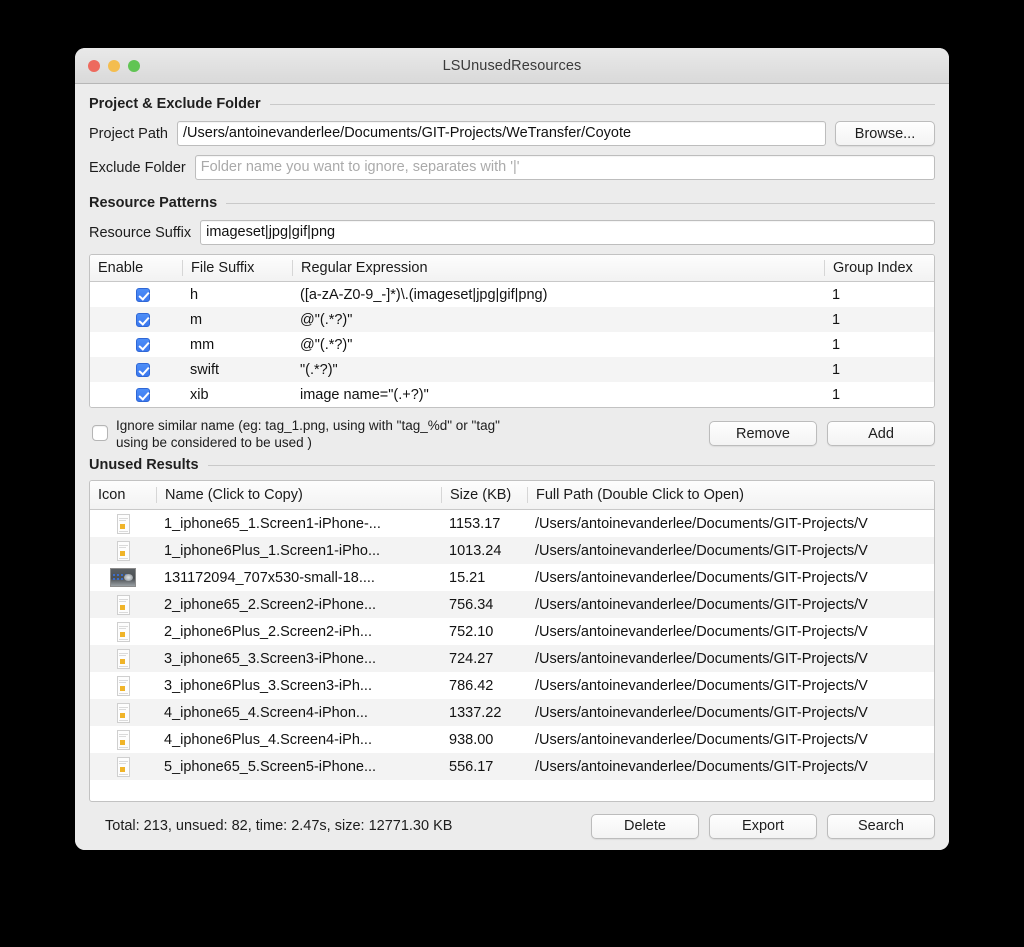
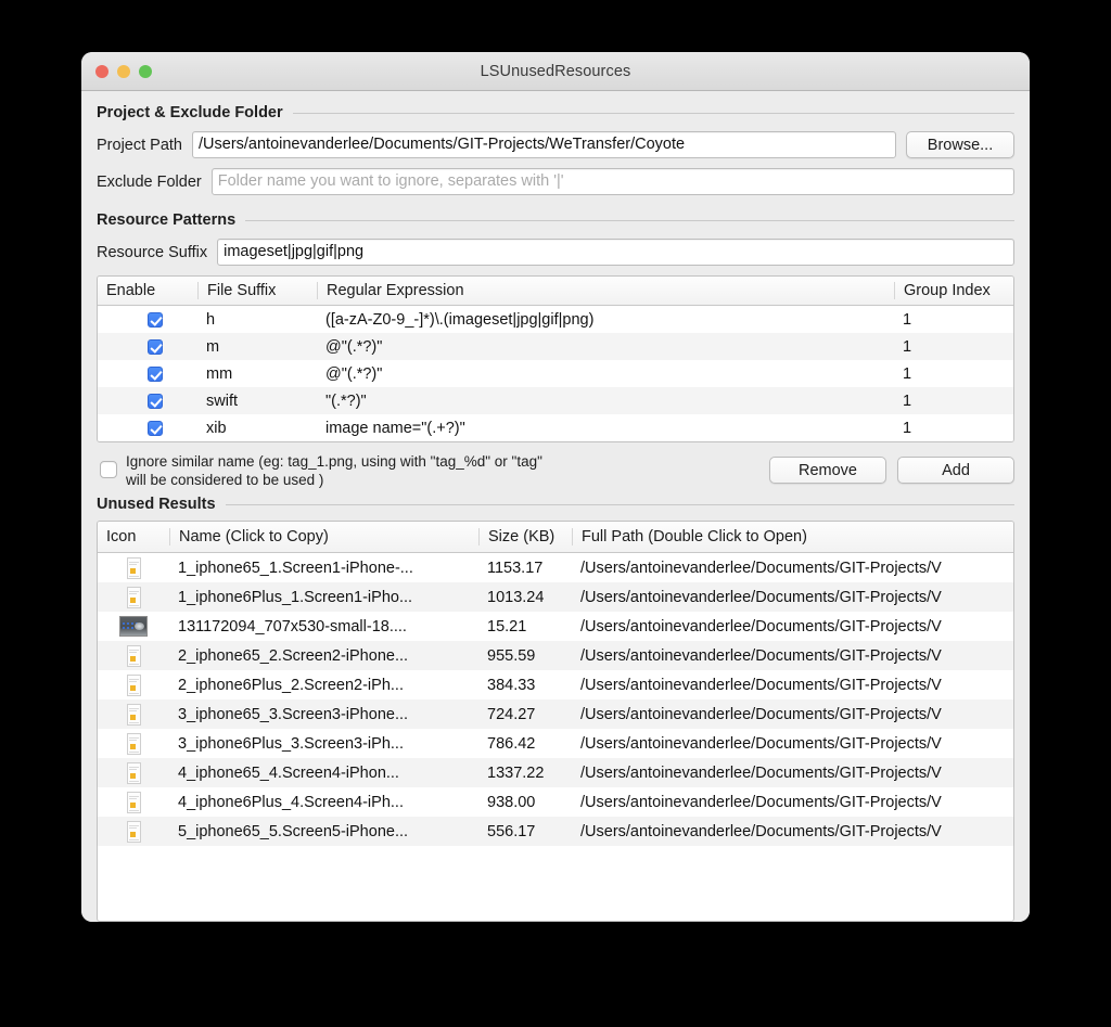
  LSUnusedResources
  Project & Exclude Folder
  Project Path
  /Users/antoinevanderlee/Documents/GIT-Projects/WeTransfer/Coyote
  Browse...
  Exclude Folder
  Folder name you want to ignore, separates with '|'
  Resource Patterns
  Resource Suffix
  imageset|jpg|gif|png
  Enable
  File Suffix
  Regular Expression
  Group Index
  h
  ([a-zA-Z0-9_-]*)\.(imageset|jpg|gif|png)
  1
  m
  @"(.*?)"
  1
  mm
  @"(.*?)"
  1
  swift
  "(.*?)"
  1
  xib
  image name="(.+?)"
  1
  Ignore similar name (eg: tag_1.png, using with "tag_%d" or "tag"
- using be considered to be used )
+ will be considered to be used )
  Remove
  Add
  Unused Results
  Icon
  Name (Click to Copy)
  Size (KB)
  Full Path (Double Click to Open)
  1_iphone65_1.Screen1-iPhone-...
  1153.17
  /Users/antoinevanderlee/Documents/GIT-Projects/V
  1_iphone6Plus_1.Screen1-iPho...
  1013.24
  /Users/antoinevanderlee/Documents/GIT-Projects/V
  131172094_707x530-small-18....
  15.21
  /Users/antoinevanderlee/Documents/GIT-Projects/V
  2_iphone65_2.Screen2-iPhone...
- 756.34
+ 955.59
  /Users/antoinevanderlee/Documents/GIT-Projects/V
  2_iphone6Plus_2.Screen2-iPh...
- 752.10
+ 384.33
  /Users/antoinevanderlee/Documents/GIT-Projects/V
  3_iphone65_3.Screen3-iPhone...
  724.27
  /Users/antoinevanderlee/Documents/GIT-Projects/V
  3_iphone6Plus_3.Screen3-iPh...
  786.42
  /Users/antoinevanderlee/Documents/GIT-Projects/V
  4_iphone65_4.Screen4-iPhon...
  1337.22
  /Users/antoinevanderlee/Documents/GIT-Projects/V
  4_iphone6Plus_4.Screen4-iPh...
  938.00
  /Users/antoinevanderlee/Documents/GIT-Projects/V
  5_iphone65_5.Screen5-iPhone...
  556.17
  /Users/antoinevanderlee/Documents/GIT-Projects/V
- Total: 213, unsued: 82, time: 2.47s, size: 12771.30 KB
- Delete
- Export
- Search
